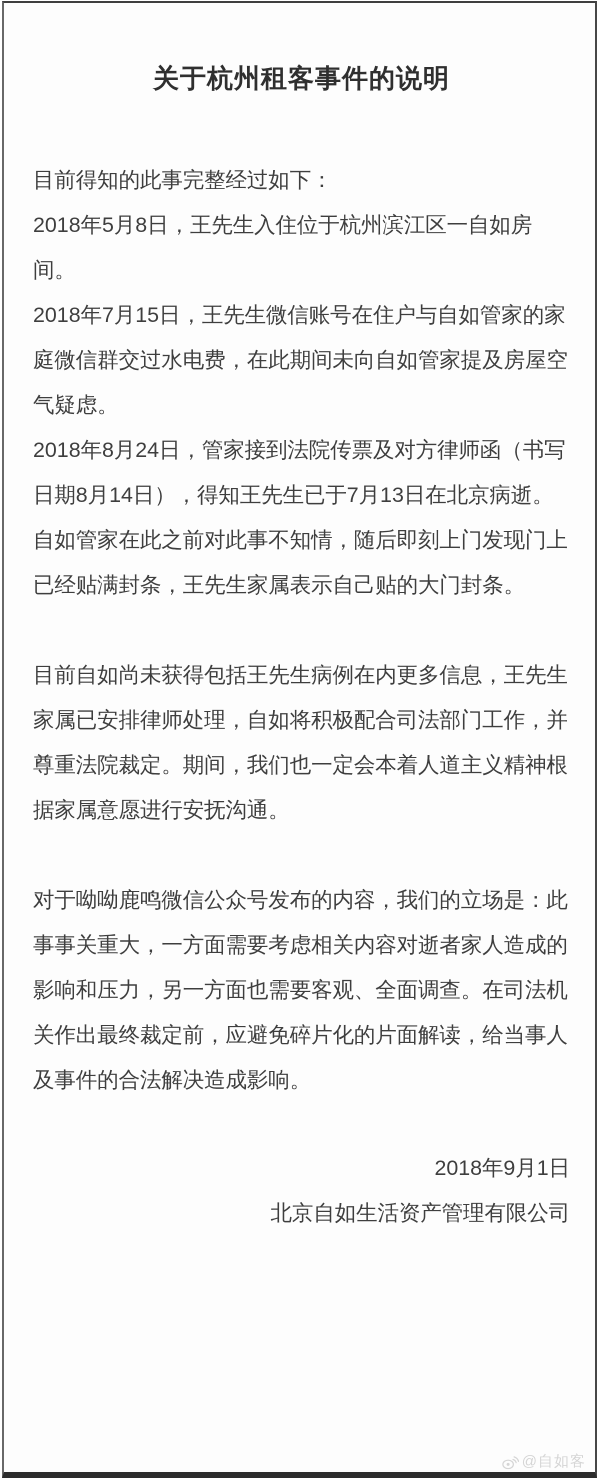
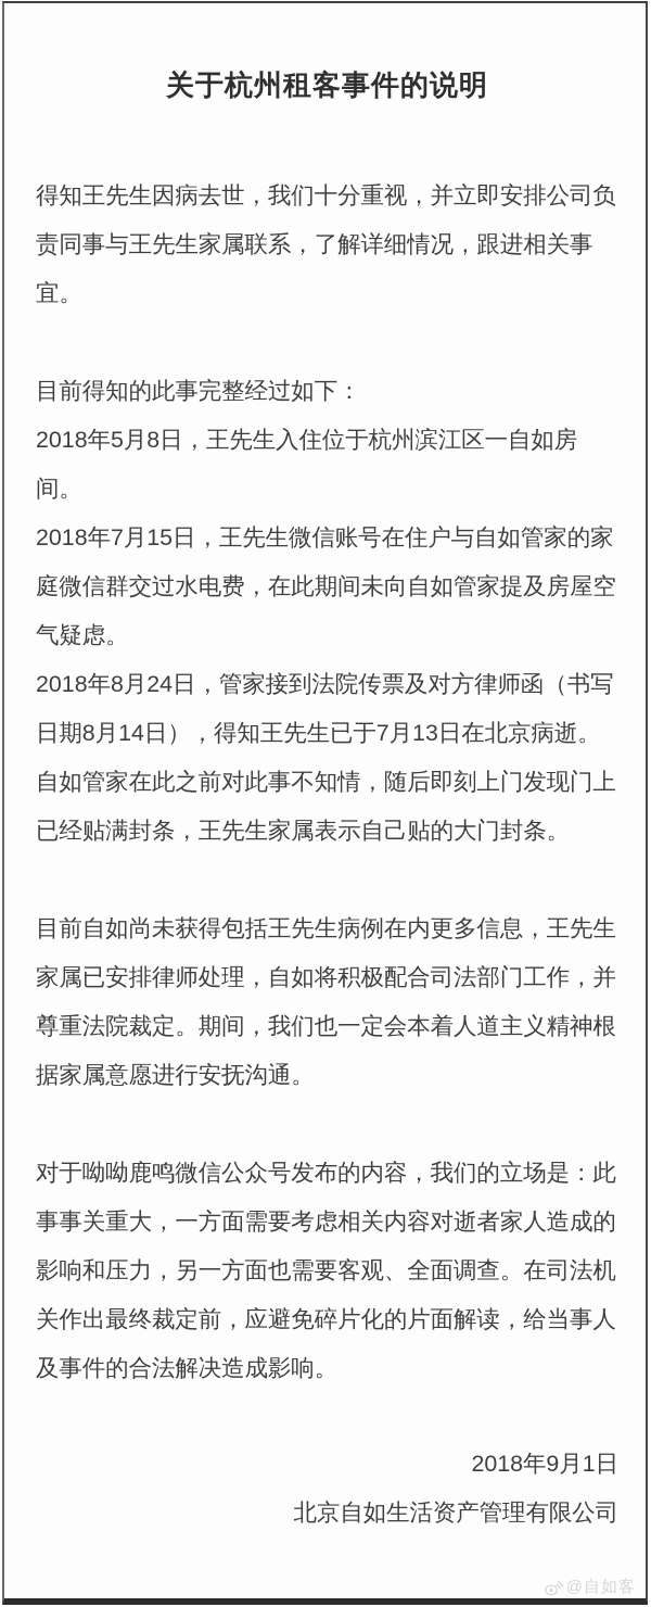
  关于杭州租客事件的说明
+ 得知王先生因病去世，我们十分重视，并立即安排公司负责同事与王先生家属联系，了解详细情况，跟进相关事宜。
  目前得知的此事完整经过如下：
  2018年5月8日，王先生入住位于杭州滨江区一自如房间。
  2018年7月15日，王先生微信账号在住户与自如管家的家庭微信群交过水电费，在此期间未向自如管家提及房屋空气疑虑。
  2018年8月24日，管家接到法院传票及对方律师函（书写日期8月14日），得知王先生已于7月13日在北京病逝。自如管家在此之前对此事不知情，随后即刻上门发现门上已经贴满封条，王先生家属表示自己贴的大门封条。
  目前自如尚未获得包括王先生病例在内更多信息，王先生家属已安排律师处理，自如将积极配合司法部门工作，并尊重法院裁定。期间，我们也一定会本着人道主义精神根据家属意愿进行安抚沟通。
  对于呦呦鹿鸣微信公众号发布的内容，我们的立场是：此事事关重大，一方面需要考虑相关内容对逝者家人造成的影响和压力，另一方面也需要客观、全面调查。在司法机关作出最终裁定前，应避免碎片化的片面解读，给当事人及事件的合法解决造成影响。
  2018年9月1日
  北京自如生活资产管理有限公司
  @自如客
